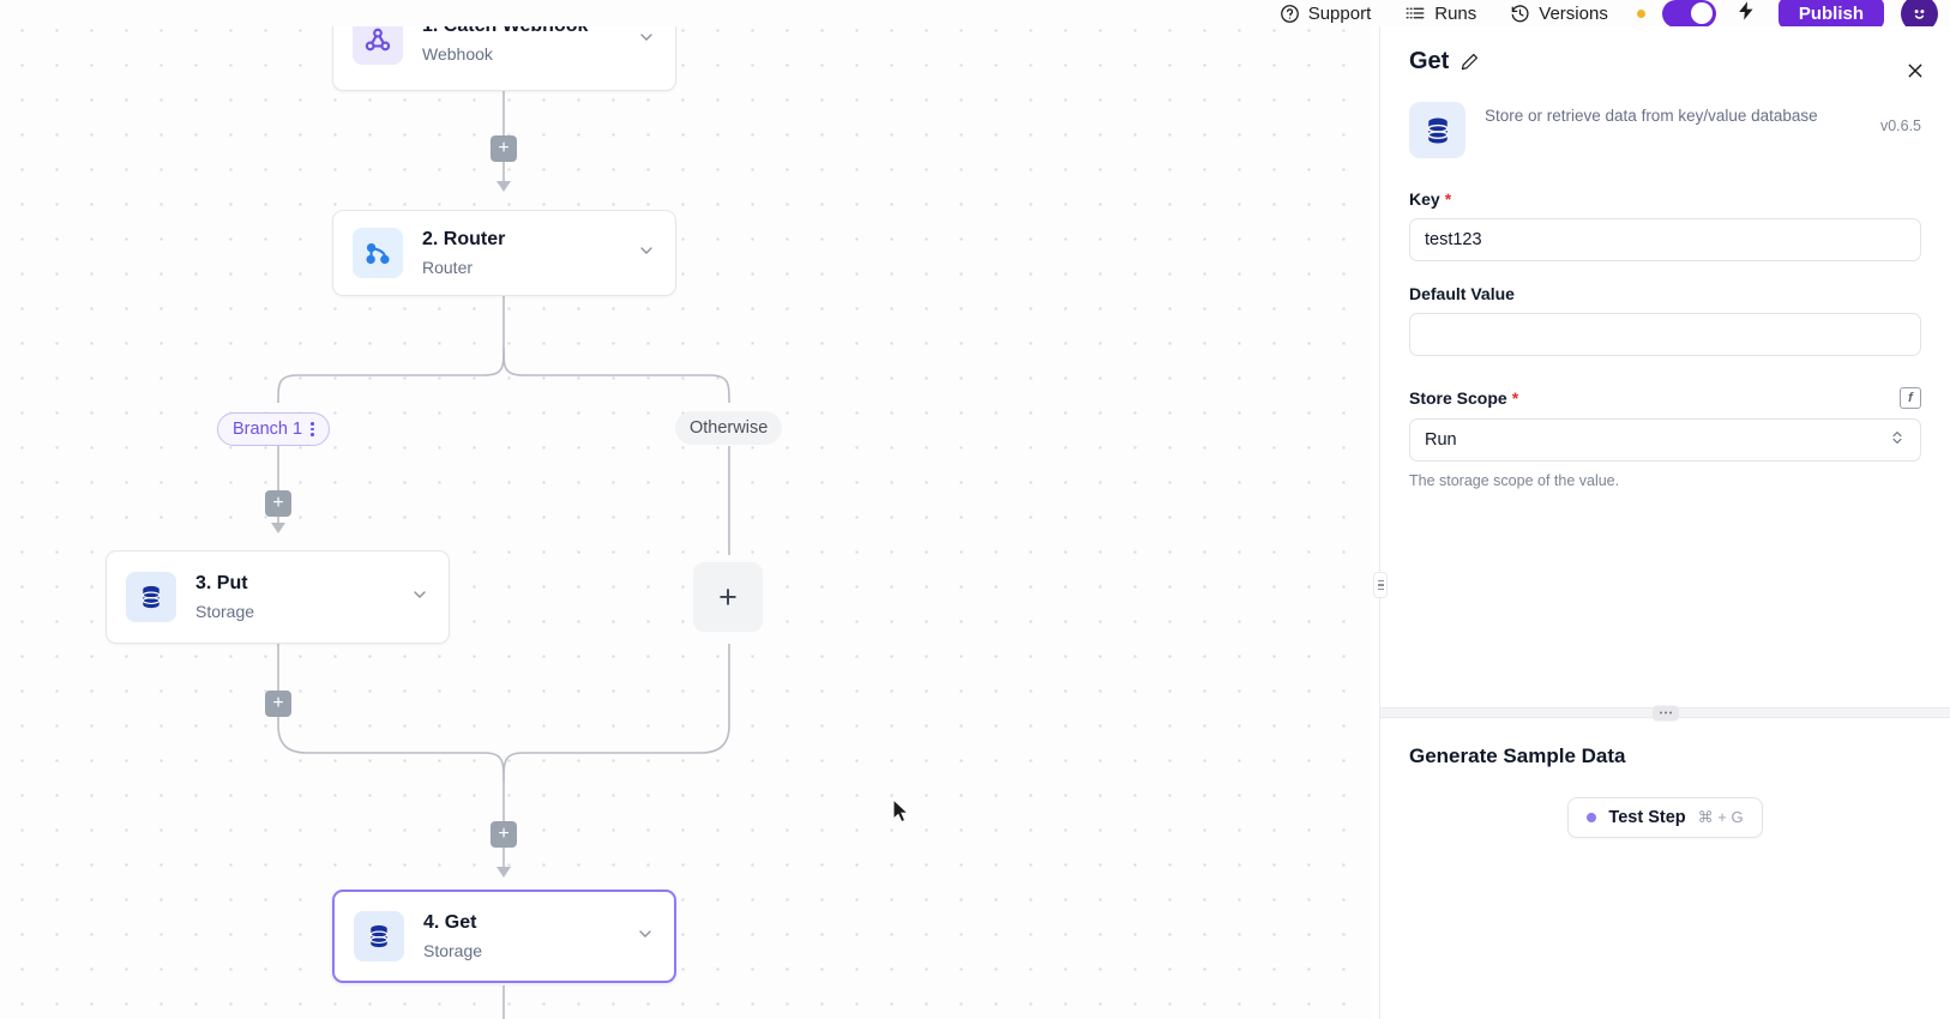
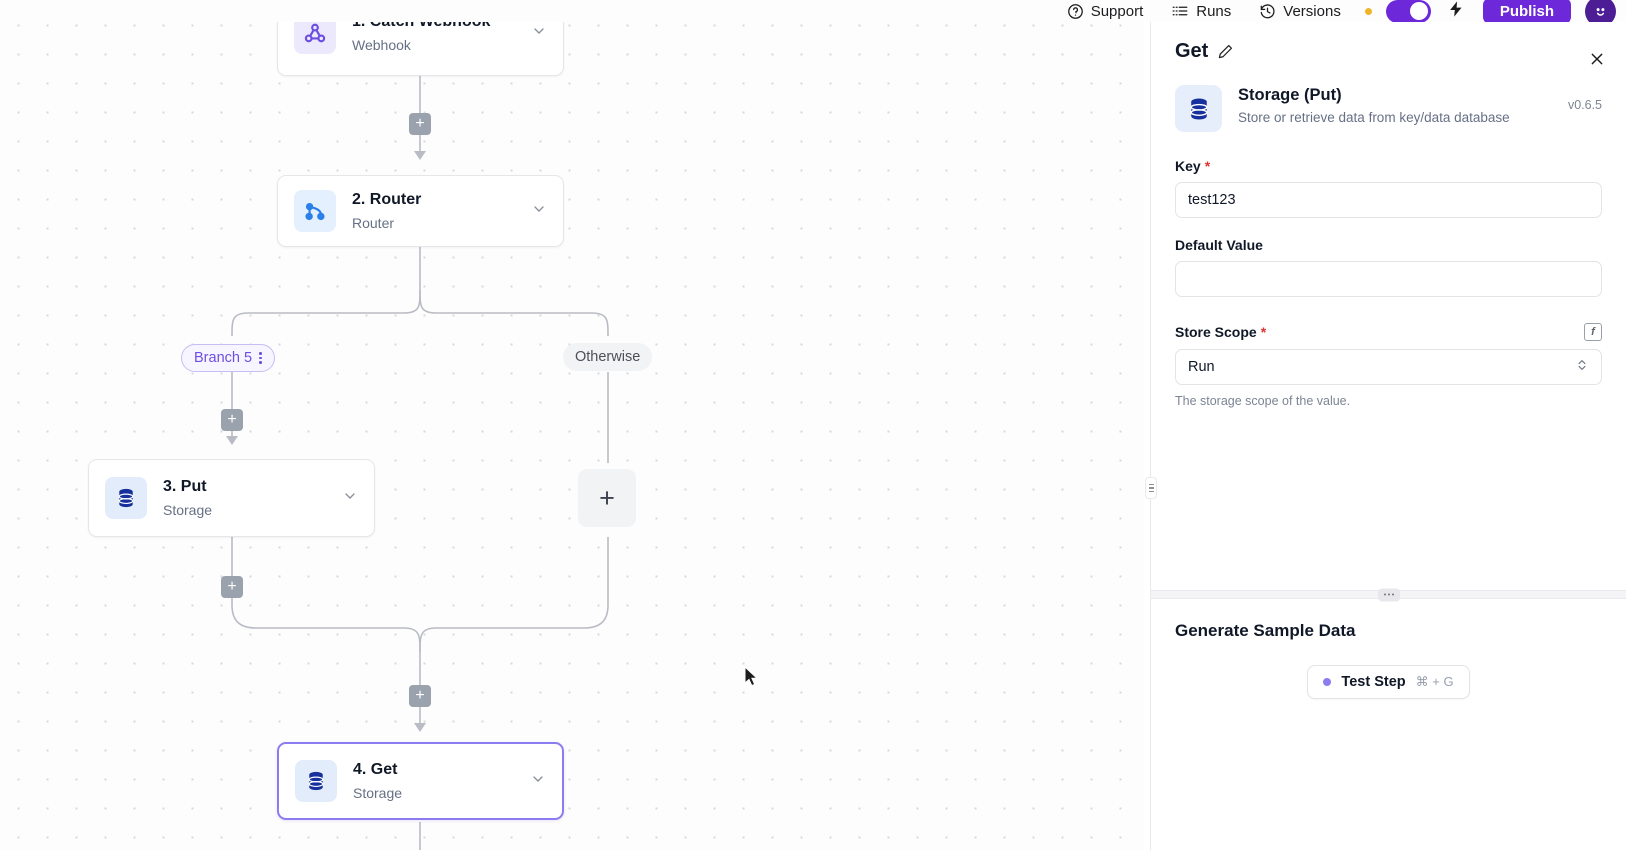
  Webhook
  +
  2. Router
  Router
- Branch 1
+ Branch 5
  Otherwise
  +
  3. Put
  Storage
  +
  +
  +
  4. Get
  Storage
  Support
  Runs
  Versions
  Publish
  Get
+ Storage (Put)
- Store or retrieve data from key/value database
+ Store or retrieve data from key/data database
  v0.6.5
  Key
  *
  test123
  Default Value
  Store Scope
  *
  f
  Run
  The storage scope of the value.
  Generate Sample Data
  Test Step
  ⌘ + G
